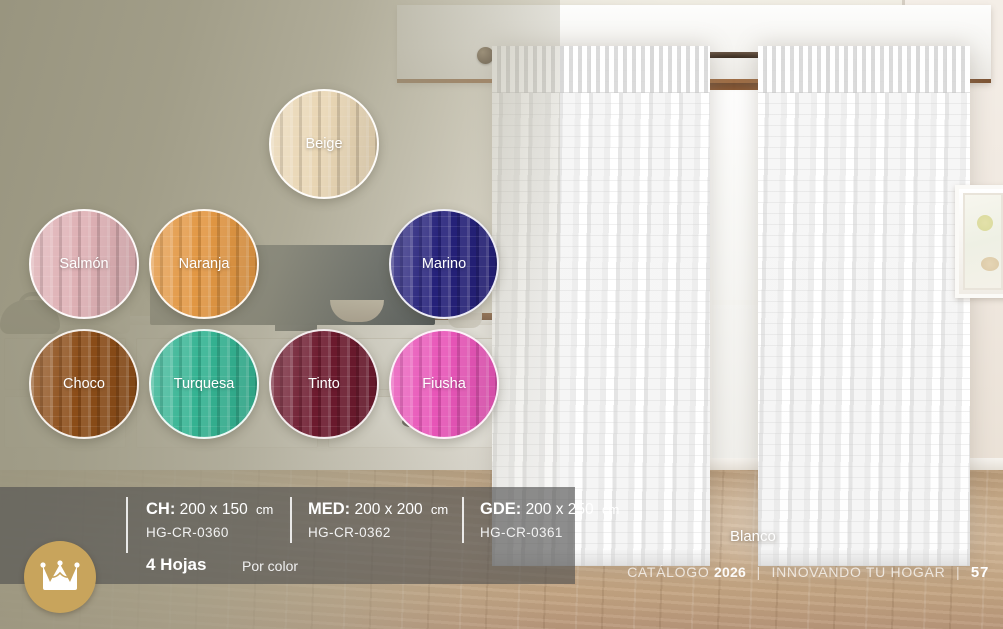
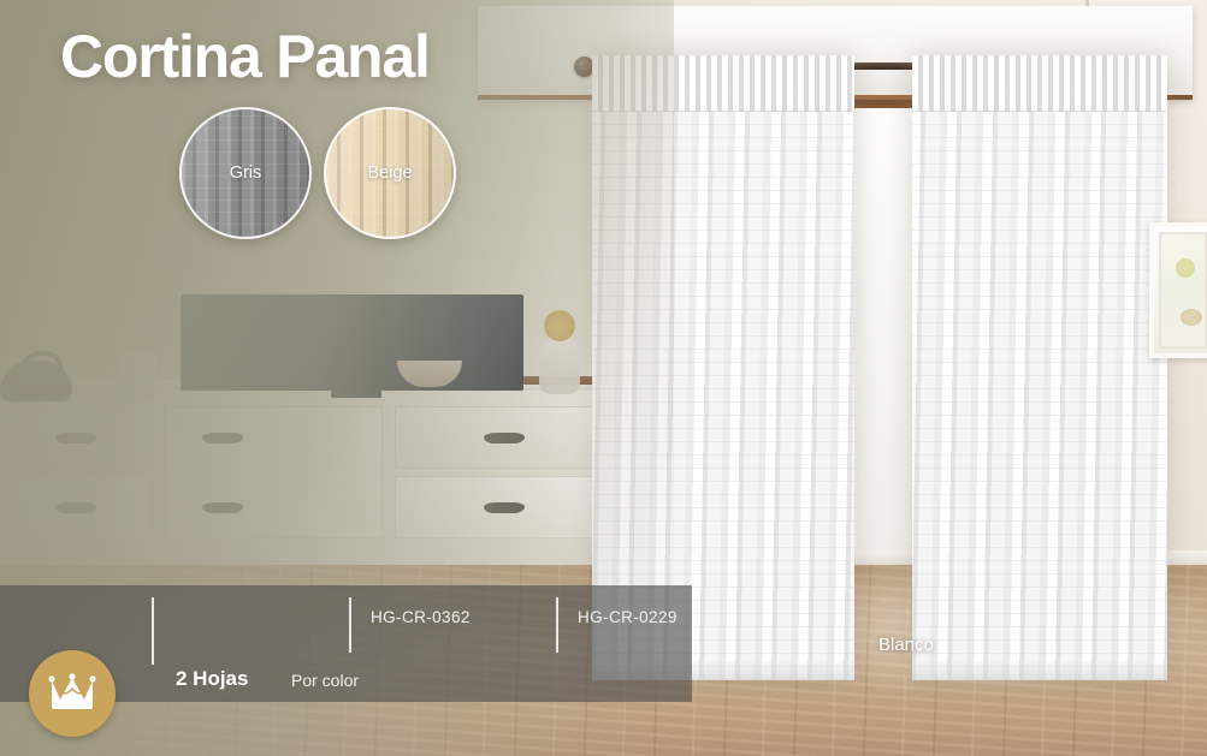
+ Cortina Panal
+ Gris
  Beige
- Salmón
- Naranja
- Marino
- Choco
- Turquesa
- Tinto
- Fiusha
- CH: 200 x 150 cm
- HG-CR-0360
- MED: 200 x 200 cm
  HG-CR-0362
- GDE: 200 x 250 cm
- HG-CR-0361
+ HG-CR-0229
- 4 Hojas
+ 2 Hojas
  Por color
  Blanco
- CATÁLOGO 2026 | INNOVANDO TU HOGAR | 57
